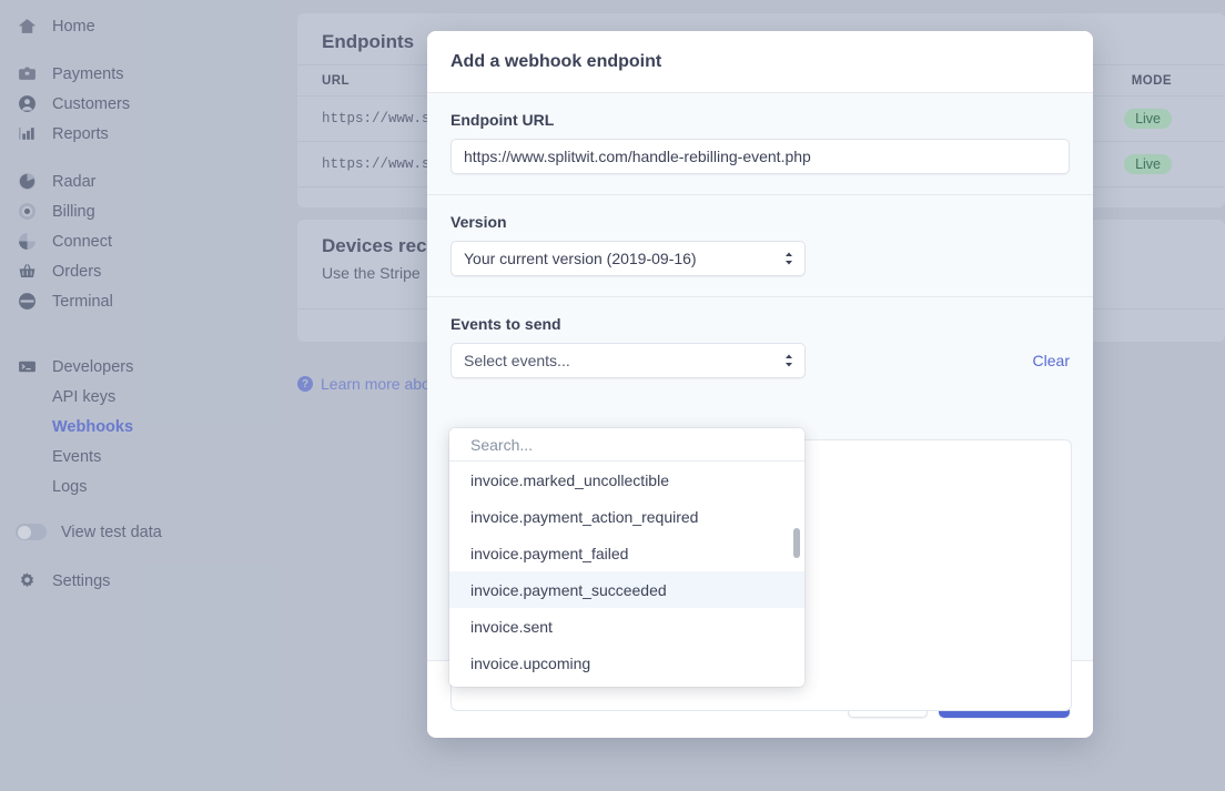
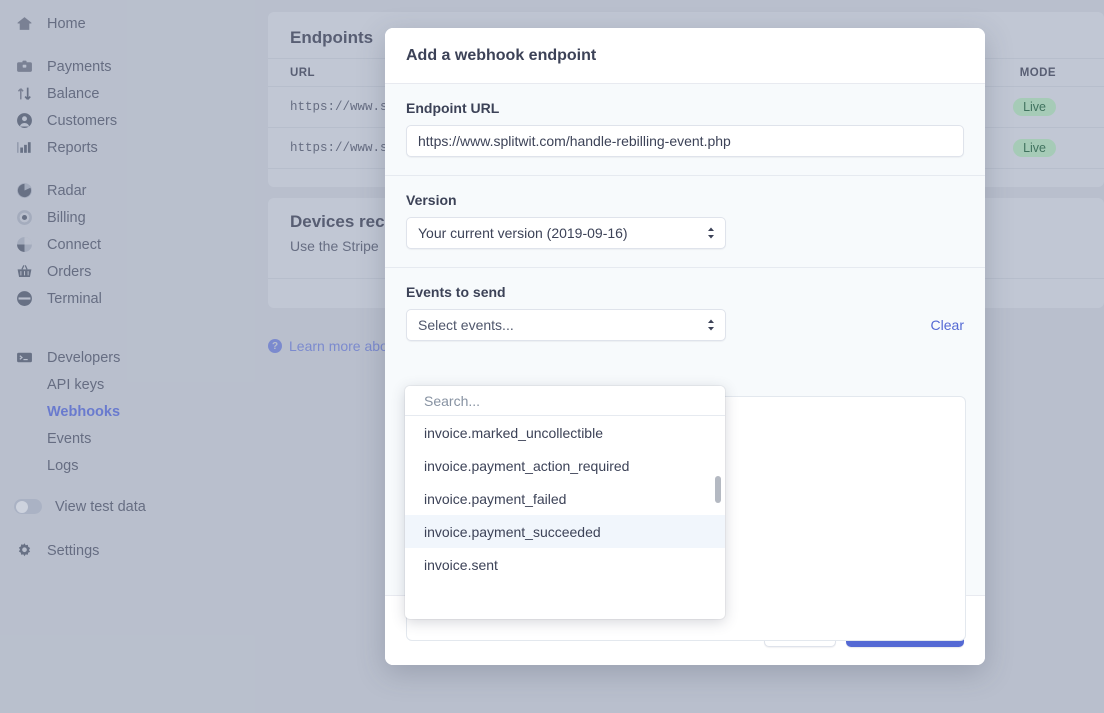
  Home
  Payments
+ Balance
  Customers
  Reports
  Radar
  Billing
  Connect
  Orders
  Terminal
  Developers
  API keys
  Webhooks
  Events
  Logs
  View test data
  Settings
  Endpoints
  URL
  MODE
  https://www.s
  Live
  https://www.s
  Live
  Devices rec
  Use the Stripe
  ?
  Learn more abo
  Add a webhook endpoint
  Endpoint URL
  https://www.splitwit.com/handle-rebilling-event.php
  Version
  Your current version (2019-09-16)
  Events to send
  Select events...
  Clear
  Search...
  invoice.marked_uncollectible
  invoice.payment_action_required
  invoice.payment_failed
  invoice.payment_succeeded
  invoice.sent
- invoice.upcoming
